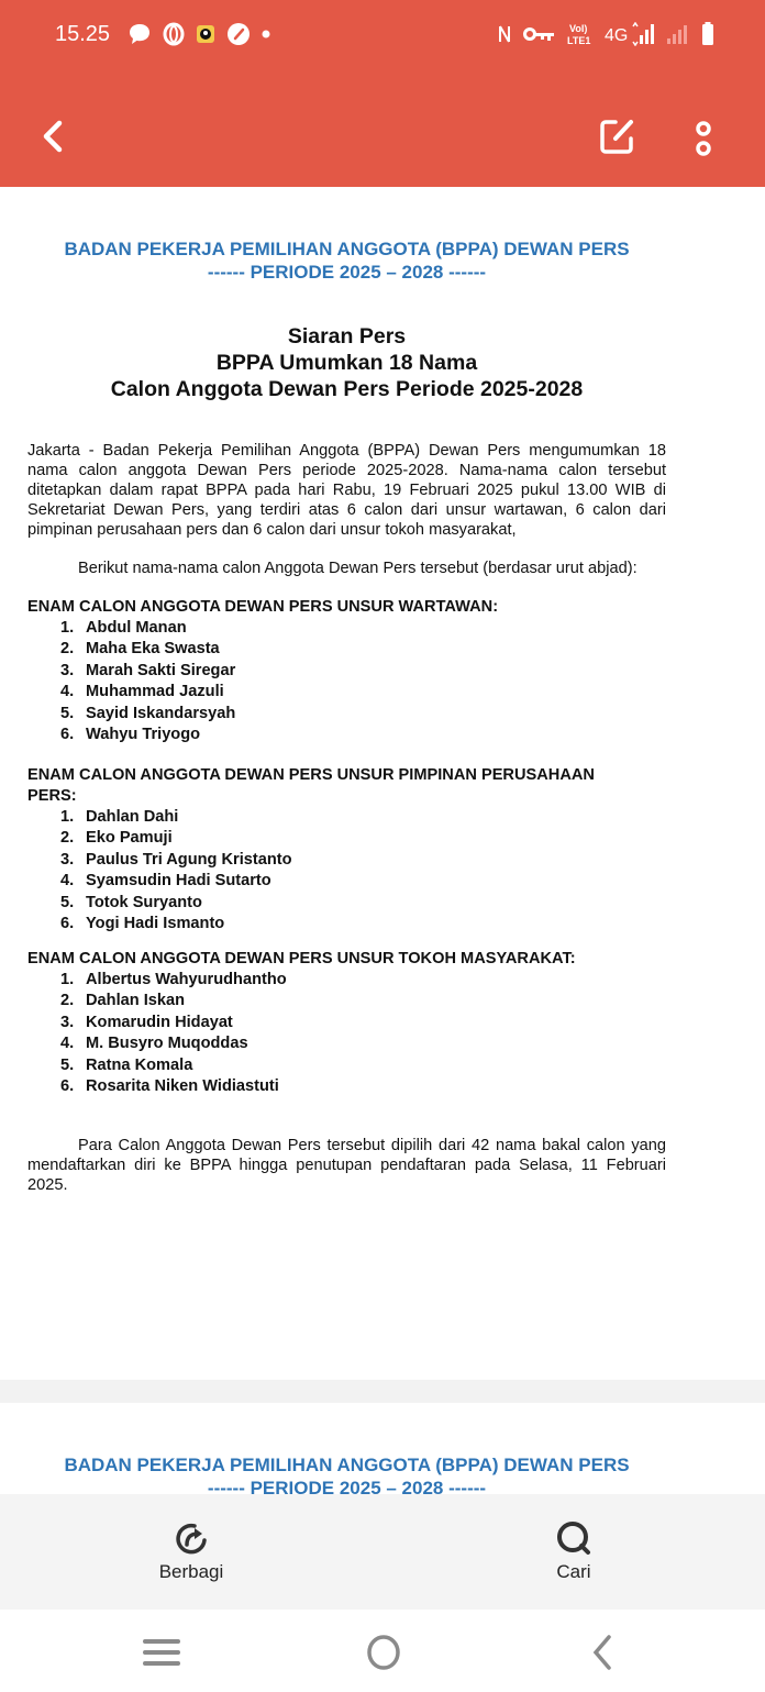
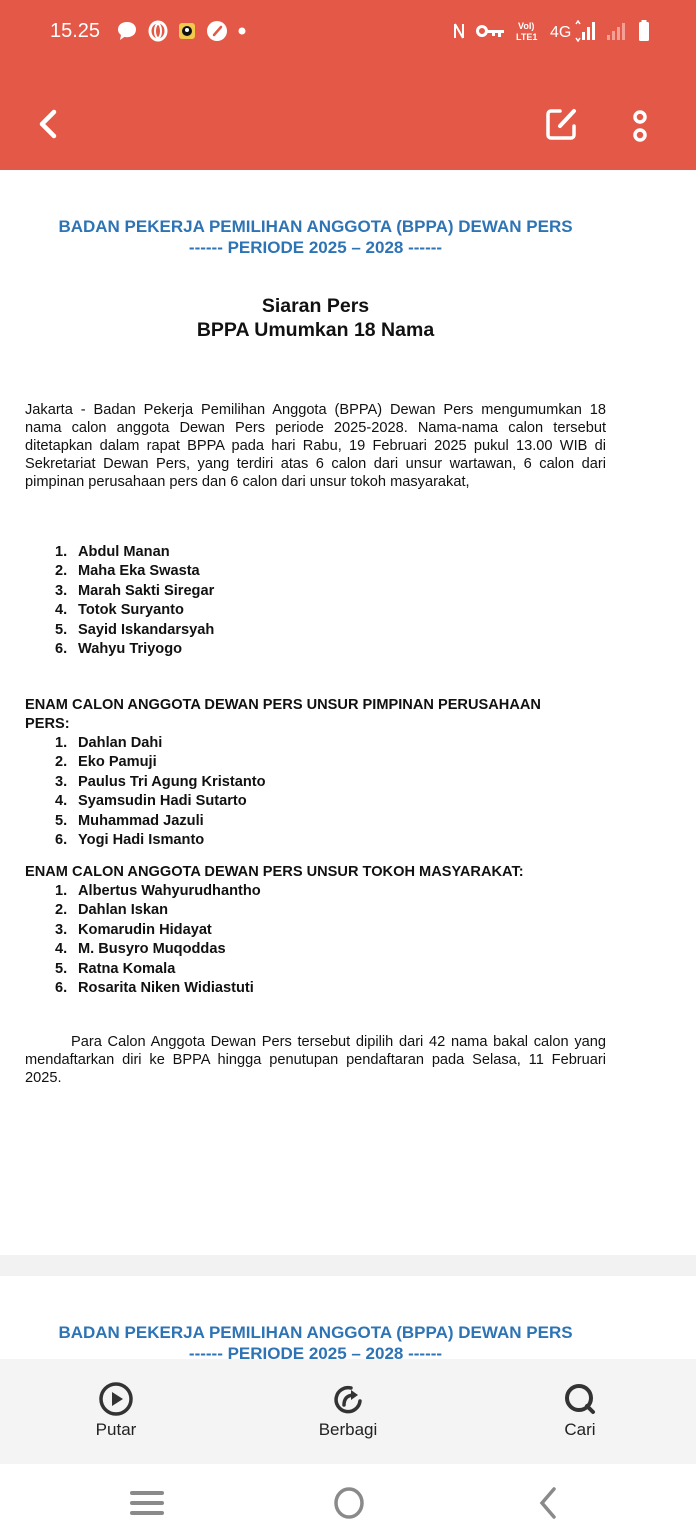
  15.25
  VoI)
  LTE1
  4G
  BADAN PEKERJA PEMILIHAN ANGGOTA (BPPA) DEWAN PERS
  ------ PERIODE 2025 – 2028 ------
  Siaran Pers
  BPPA Umumkan 18 Nama
- Calon Anggota Dewan Pers Periode 2025-2028
  Jakarta - Badan Pekerja Pemilihan Anggota (BPPA) Dewan Pers mengumumkan 18 nama calon anggota Dewan Pers periode 2025-2028. Nama-nama calon tersebut ditetapkan dalam rapat BPPA pada hari Rabu, 19 Februari 2025 pukul 13.00 WIB di Sekretariat Dewan Pers, yang terdiri atas 6 calon dari unsur wartawan, 6 calon dari pimpinan perusahaan pers dan 6 calon dari unsur tokoh masyarakat,
- Berikut nama-nama calon Anggota Dewan Pers tersebut (berdasar urut abjad):
- ENAM CALON ANGGOTA DEWAN PERS UNSUR WARTAWAN:
  1.
  Abdul Manan
  2.
  Maha Eka Swasta
  3.
  Marah Sakti Siregar
  4.
- Muhammad Jazuli
+ Totok Suryanto
  5.
  Sayid Iskandarsyah
  6.
  Wahyu Triyogo
  ENAM CALON ANGGOTA DEWAN PERS UNSUR PIMPINAN PERUSAHAAN PERS:
  1.
  Dahlan Dahi
  2.
  Eko Pamuji
  3.
  Paulus Tri Agung Kristanto
  4.
  Syamsudin Hadi Sutarto
  5.
- Totok Suryanto
+ Muhammad Jazuli
  6.
  Yogi Hadi Ismanto
  ENAM CALON ANGGOTA DEWAN PERS UNSUR TOKOH MASYARAKAT:
  1.
  Albertus Wahyurudhantho
  2.
  Dahlan Iskan
  3.
  Komarudin Hidayat
  4.
  M. Busyro Muqoddas
  5.
  Ratna Komala
  6.
  Rosarita Niken Widiastuti
  Para Calon Anggota Dewan Pers tersebut dipilih dari 42 nama bakal calon yang mendaftarkan diri ke BPPA hingga penutupan pendaftaran pada Selasa, 11 Februari 2025.
  BADAN PEKERJA PEMILIHAN ANGGOTA (BPPA) DEWAN PERS
  ------ PERIODE 2025 – 2028 ------
+ Putar
  Berbagi
  Cari
